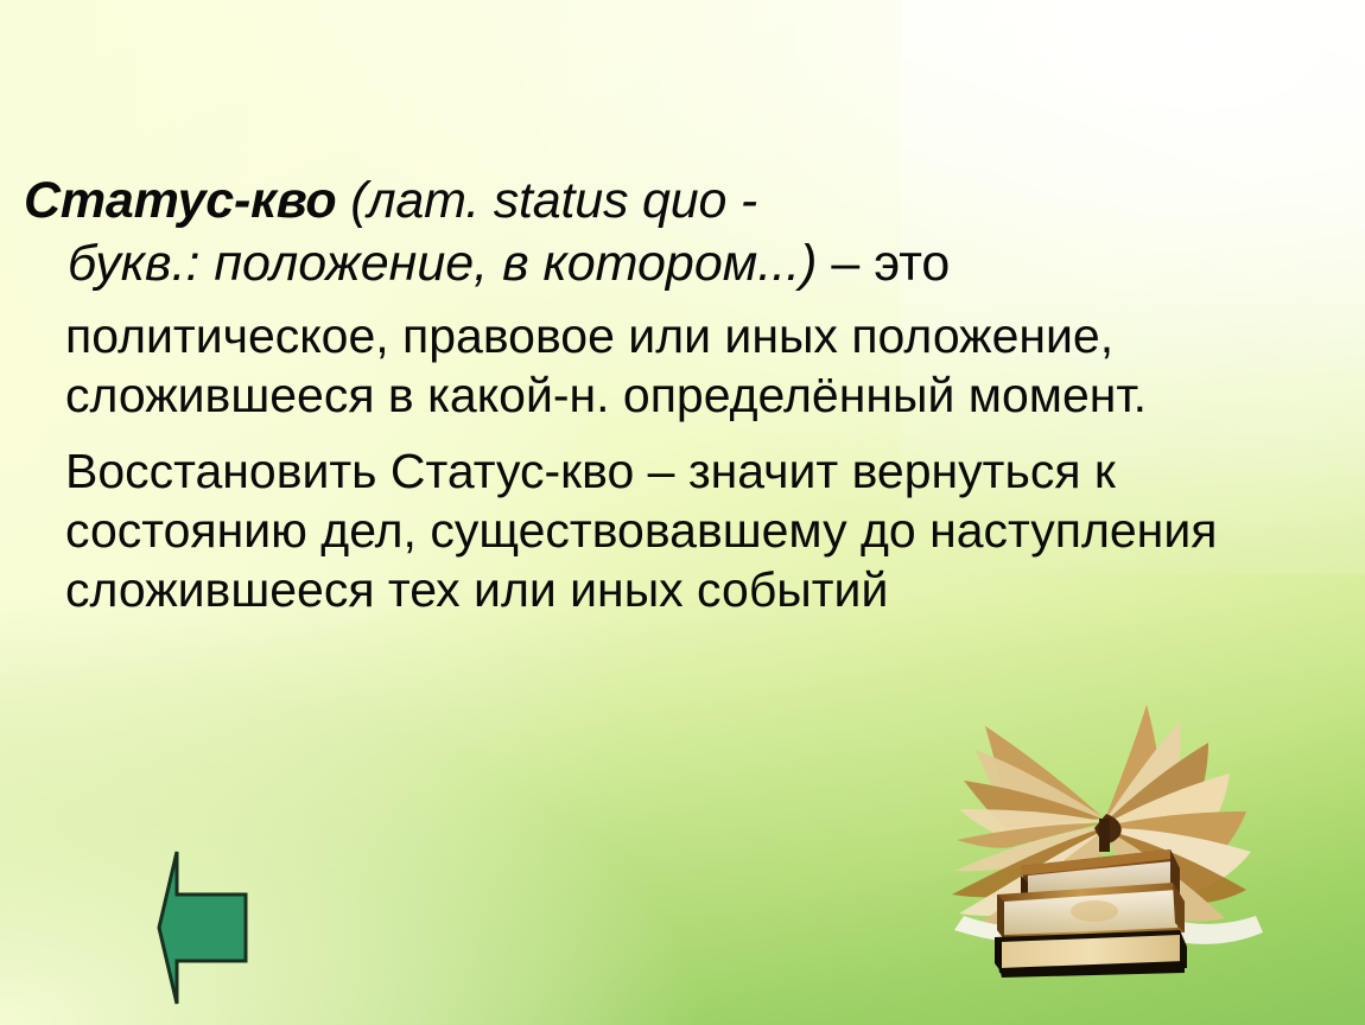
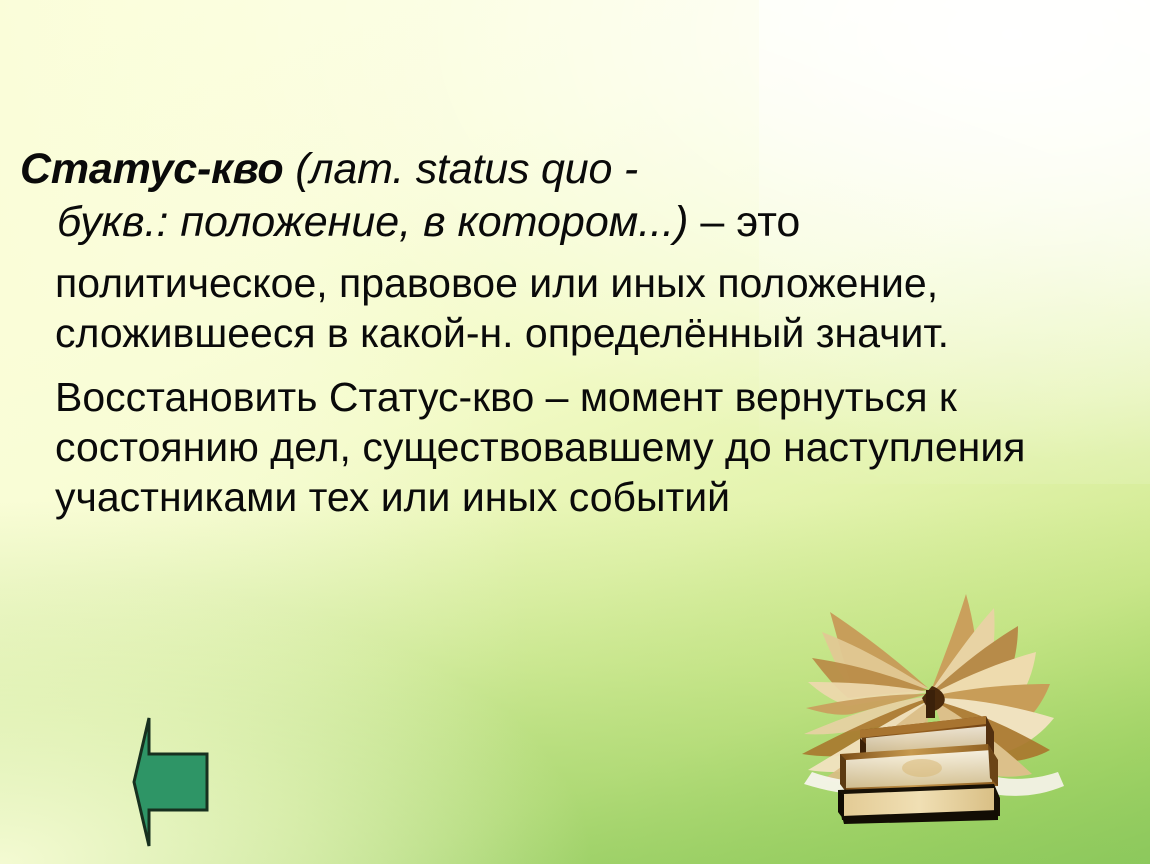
  Статус-кво (лат. status quo -
  букв.: положение, в котором...) – это
  политическое, правовое или иных положение,
- сложившееся в какой-н. определённый момент.
+ сложившееся в какой-н. определённый значит.
- Восстановить Статус-кво – значит вернуться к
+ Восстановить Статус-кво – момент вернуться к
  состоянию дел, существовавшему до наступления
- сложившееся тех или иных событий
+ участниками тех или иных событий
